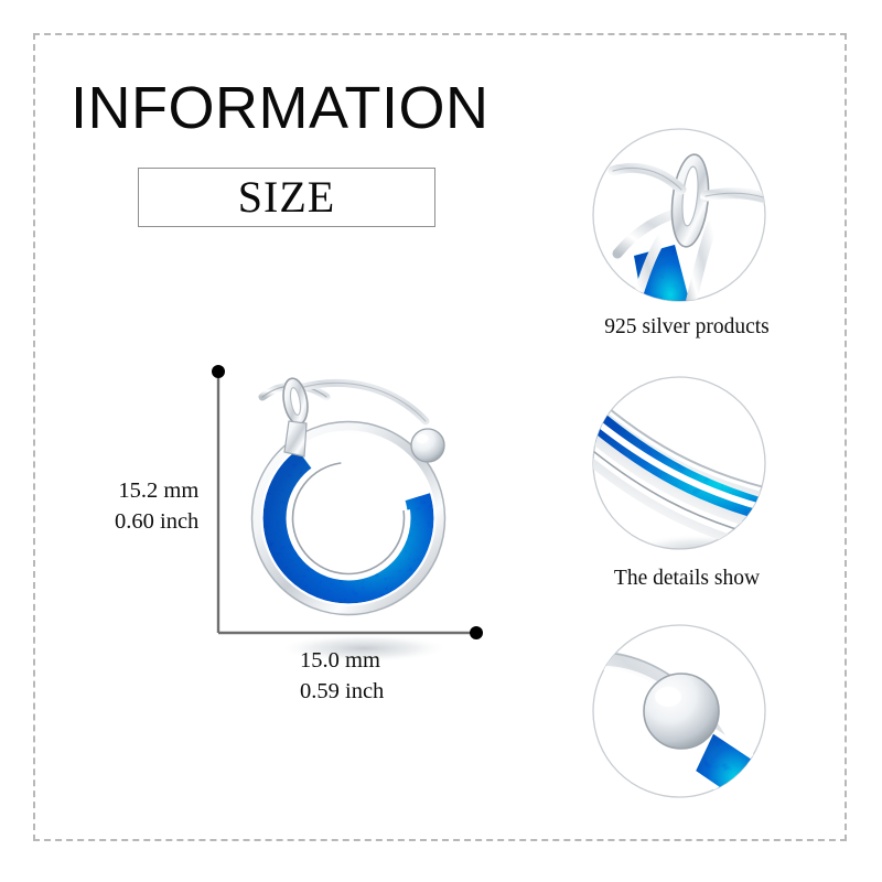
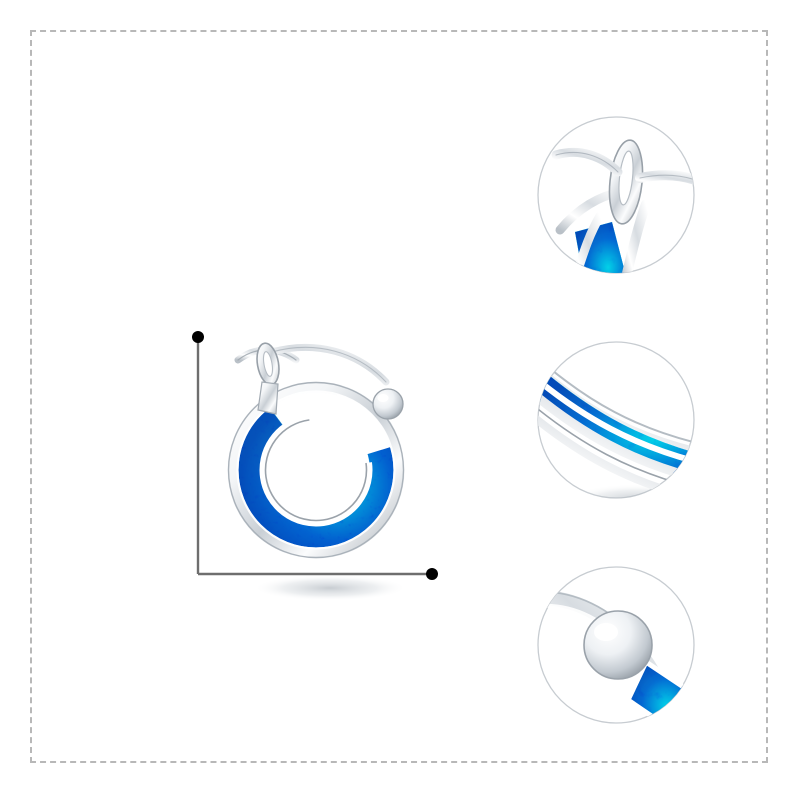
- INFORMATION
- SIZE
- 15.2 mm
- 0.60 inch
- 15.0 mm
- 0.59 inch
- 925 silver products
- The details show
